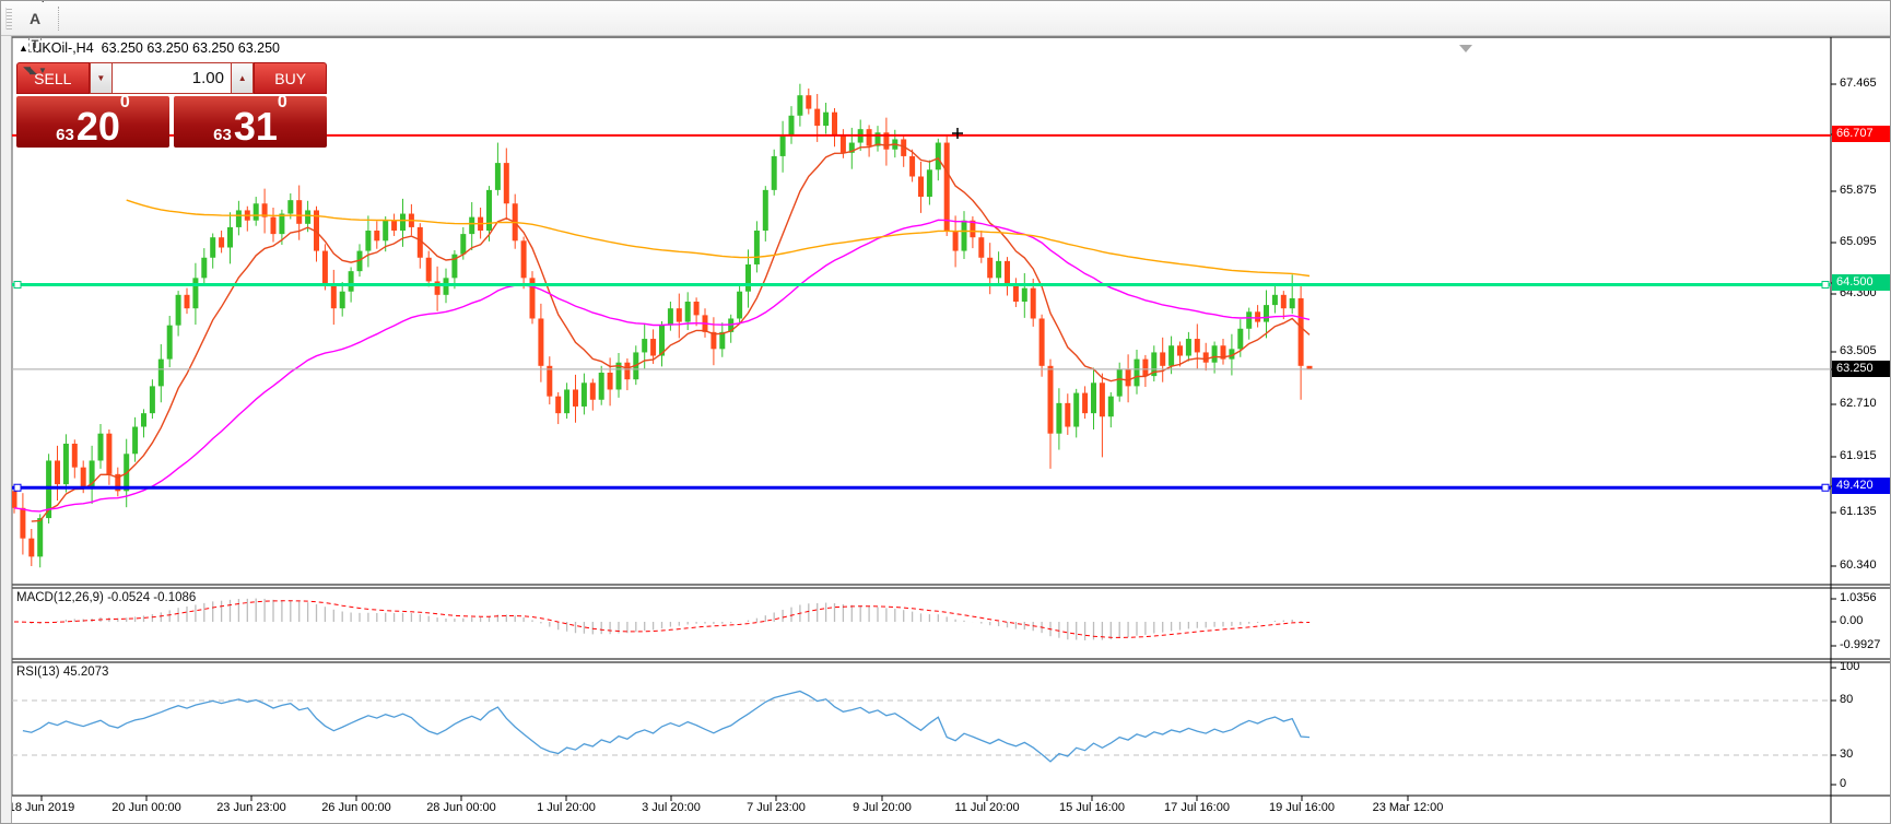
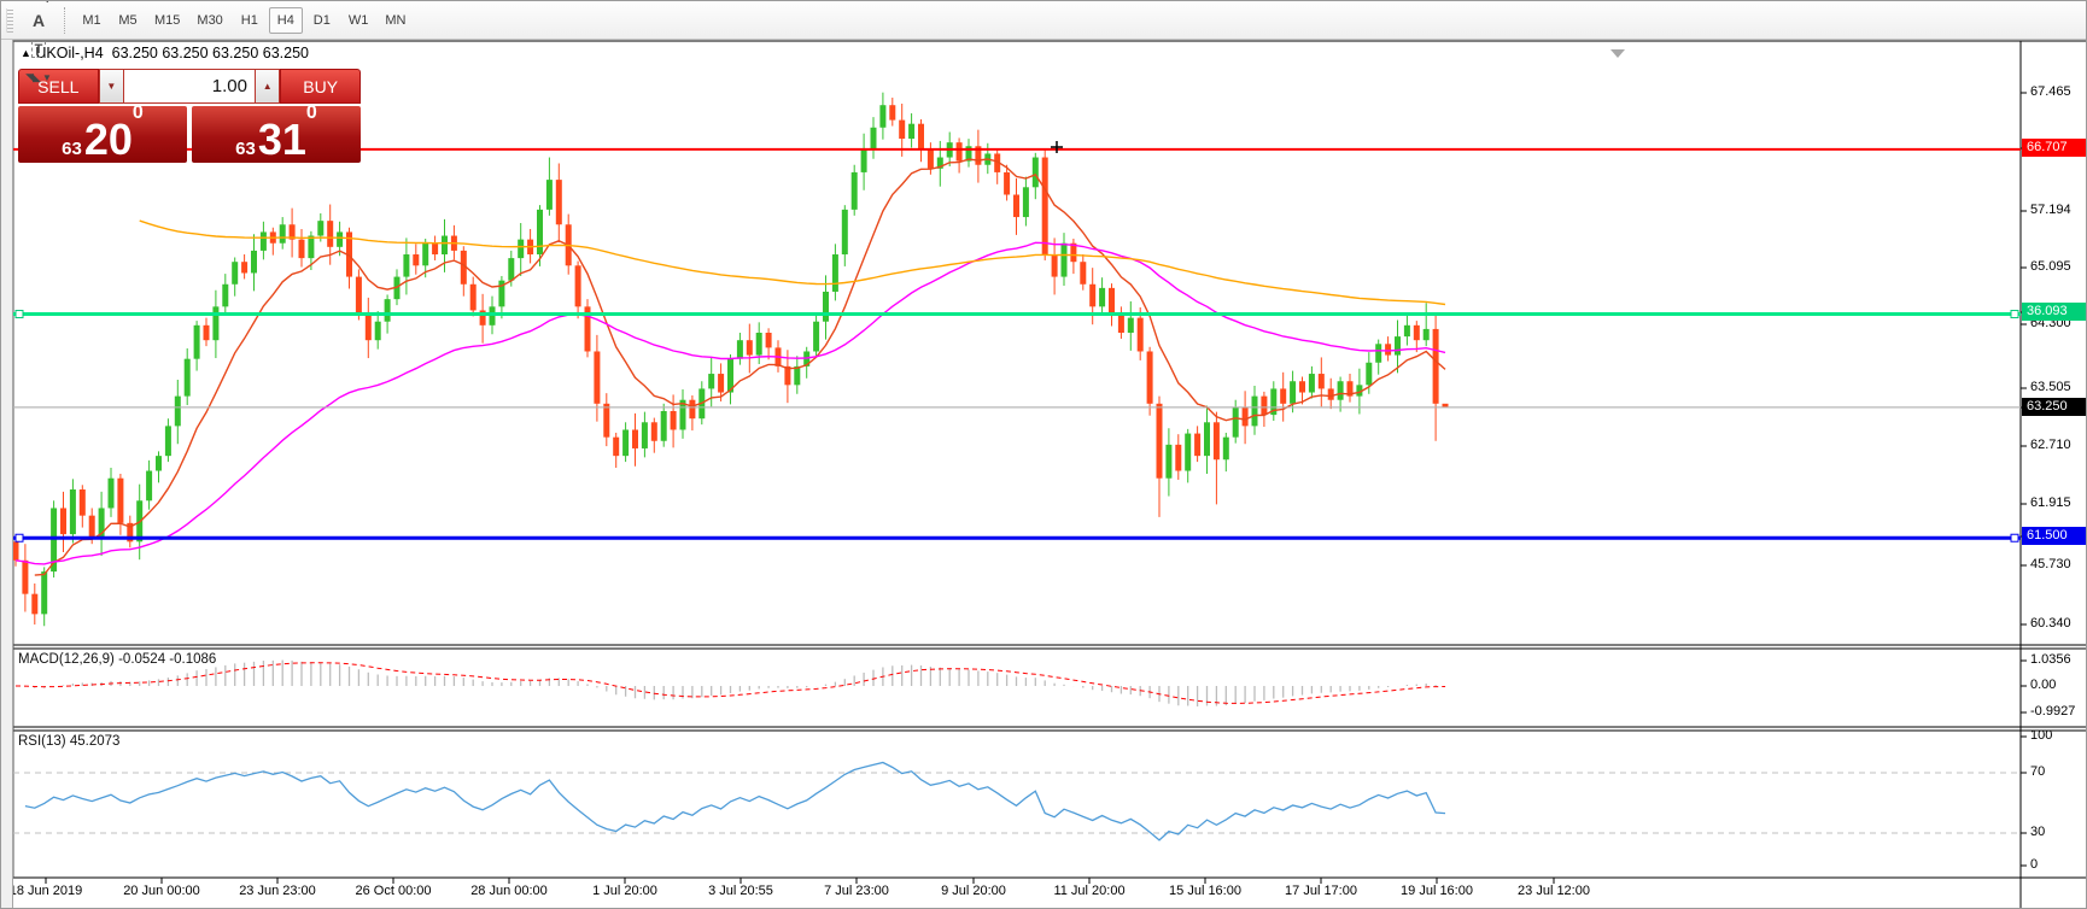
  A
  T
  ◥◣
  ▼
+ M1 M5 M15 M30 H1 H4 D1 W1 MN
  ▲ UKOil-,H4 63.250 63.250 63.250 63.250
  SELL
  ▼
  1.00
  ▲
  BUY
  63
  20
  0
  63
  31
  0
  MACD(12,26,9) -0.0524 -0.1086
  RSI(13) 45.2073
  67.465
- 65.875
+ 57.194
  65.095
  64.300
  63.505
  62.710
  61.915
- 61.135
+ 45.730
  60.340
  66.707
- 64.500
+ 36.093
  63.250
- 49.420
+ 61.500
  1.0356
  0.00
  -0.9927
  100
- 80
+ 70
  30
  0
  8 Jun 2019
  20 Jun 00:00
  23 Jun 23:00
- 26 Jun 00:00
+ 26 Oct 00:00
  28 Jun 00:00
  1 Jul 20:00
- 3 Jul 20:00
+ 3 Jul 20:55
  7 Jul 23:00
  9 Jul 20:00
  11 Jul 20:00
  15 Jul 16:00
- 17 Jul 16:00
+ 17 Jul 17:00
  19 Jul 16:00
- 23 Mar 12:00
+ 23 Jul 12:00
